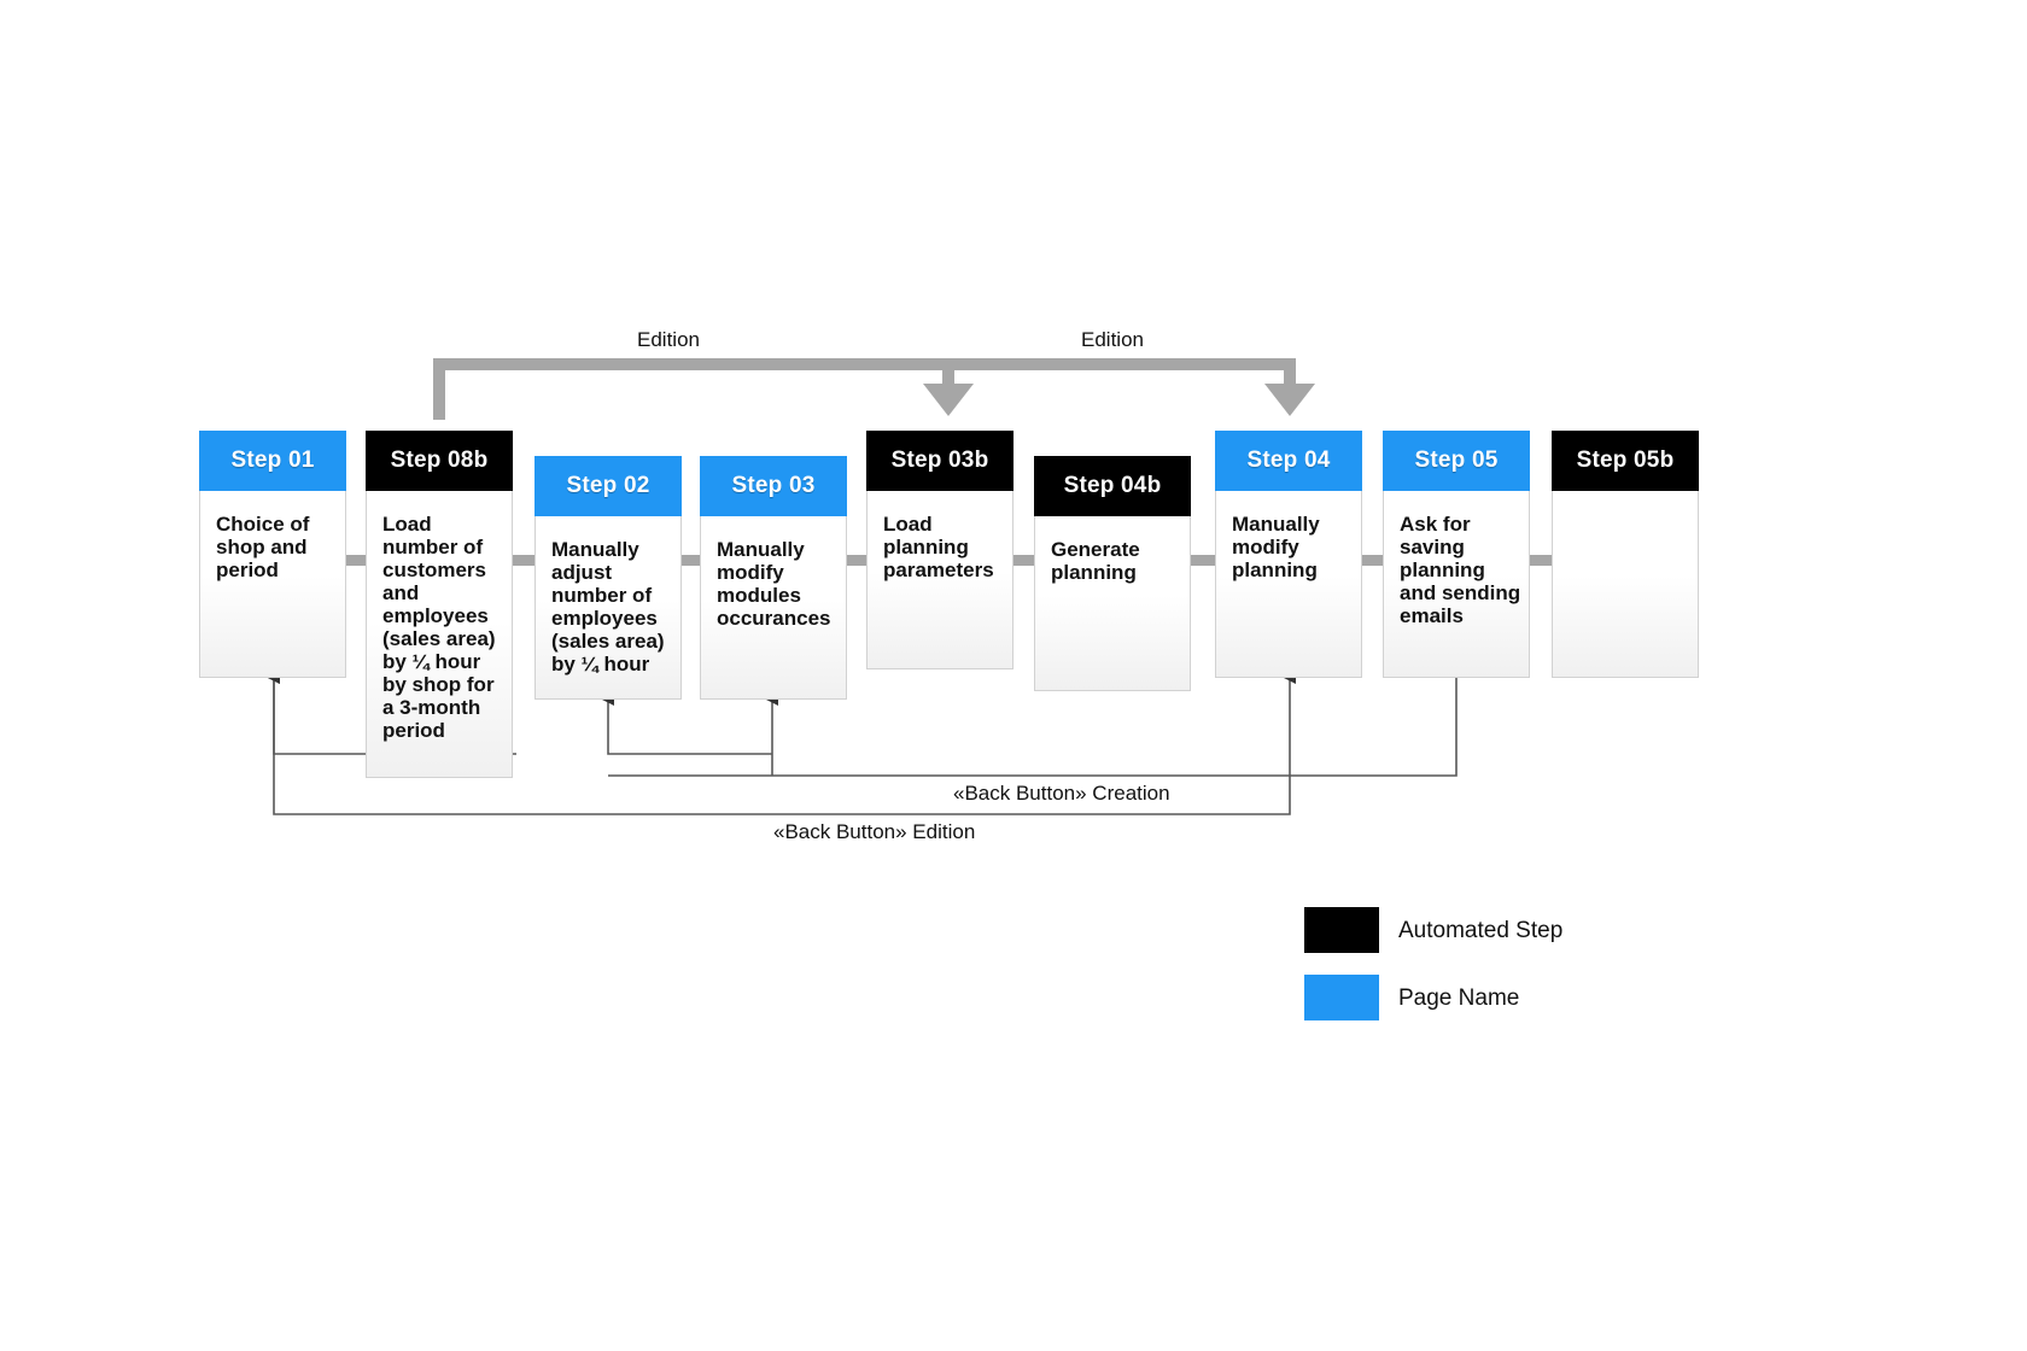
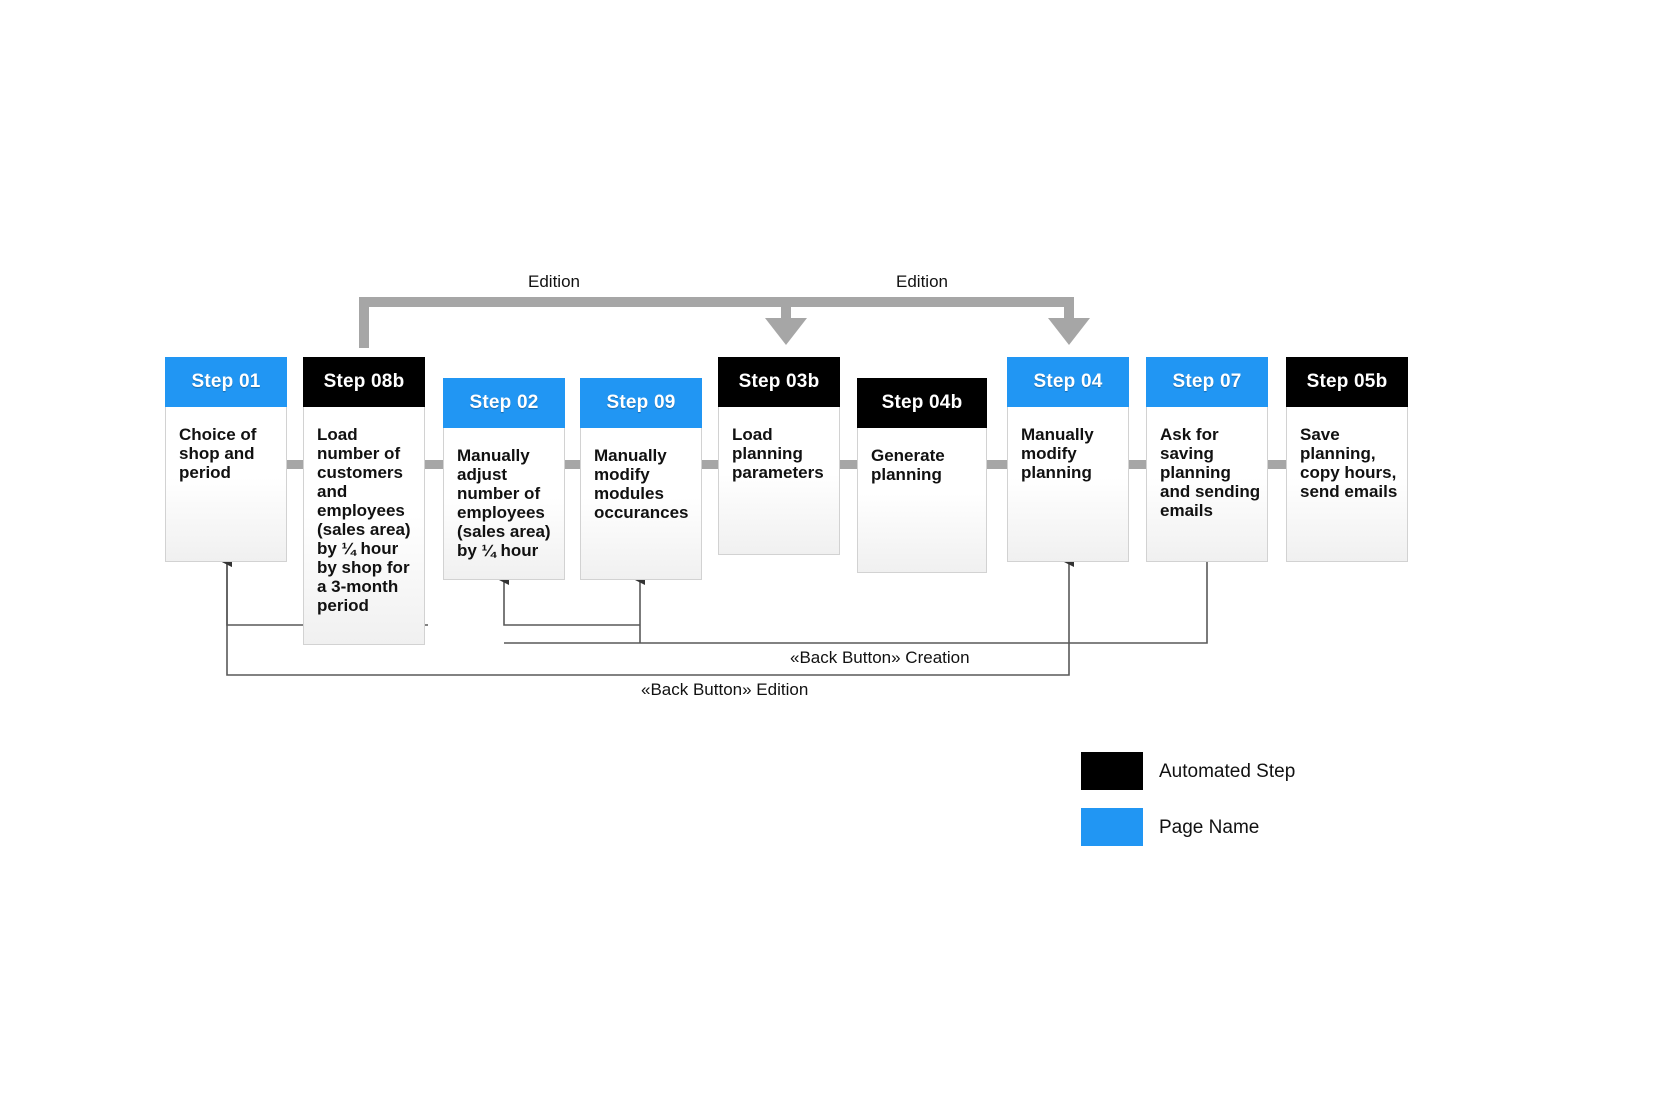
  Step 01
  Choice of
  shop and
  period
  Step 08b
  Load
  number of
  customers
  and
  employees
  (sales area)
  by ¼ hour
  by shop for
  a 3-month
  period
  Step 02
  Manually
  adjust
  number of
  employees
  (sales area)
  by ¼ hour
- Step 03
+ Step 09
  Manually
  modify
  modules
  occurances
  Step 03b
  Load
  planning
  parameters
  Step 04b
  Generate
  planning
  Step 04
  Manually
  modify
  planning
- Step 05
+ Step 07
  Ask for
  saving
  planning
  and sending
  emails
  Step 05b
+ Save
+ planning,
+ copy hours,
+ send emails
  Edition
  Edition
  «Back Button» Creation
  «Back Button» Edition
  Automated Step
  Page Name
